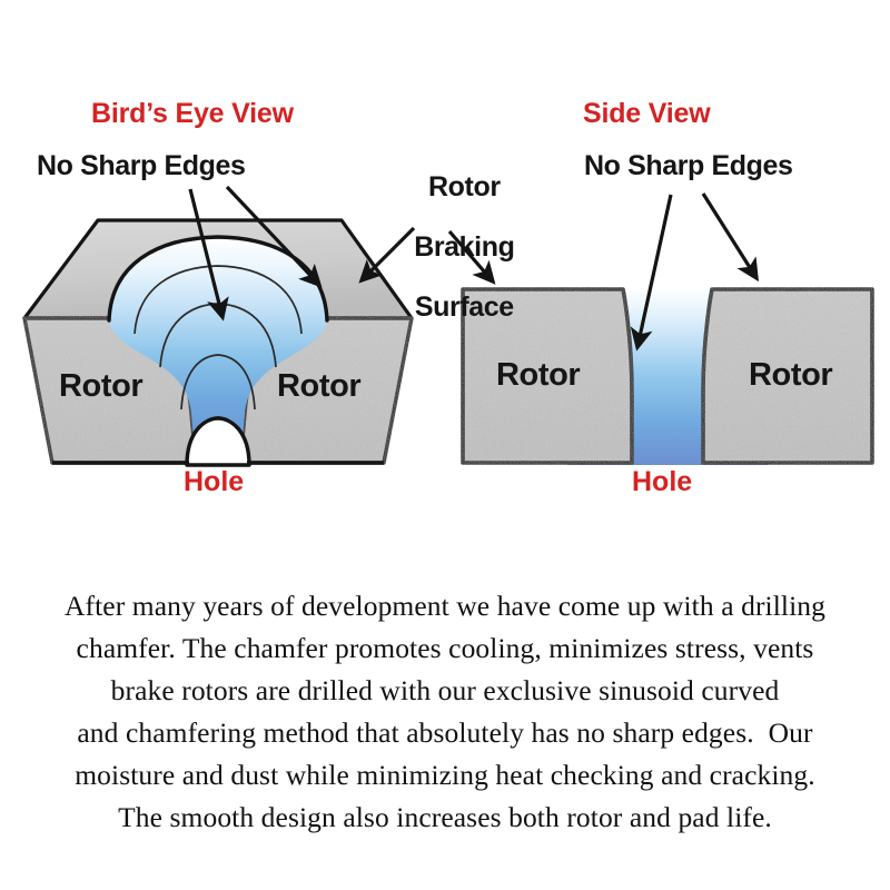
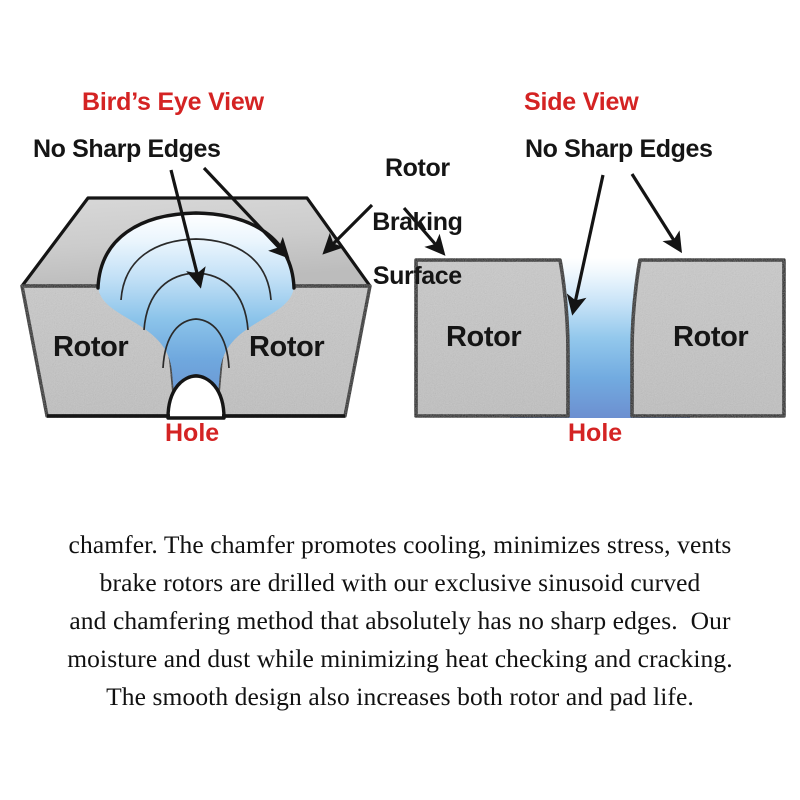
  Bird’s Eye View
  No Sharp Edges
  Rotor
  Braking
  Surface
  Rotor
  Rotor
  Hole
  Side View
  No Sharp Edges
  Rotor
  Rotor
  Hole
- After many years of development we have come up with a drilling
  chamfer. The chamfer promotes cooling, minimizes stress, vents
  brake rotors are drilled with our exclusive sinusoid curved
  and chamfering method that absolutely has no sharp edges. Our
  moisture and dust while minimizing heat checking and cracking.
  The smooth design also increases both rotor and pad life.
